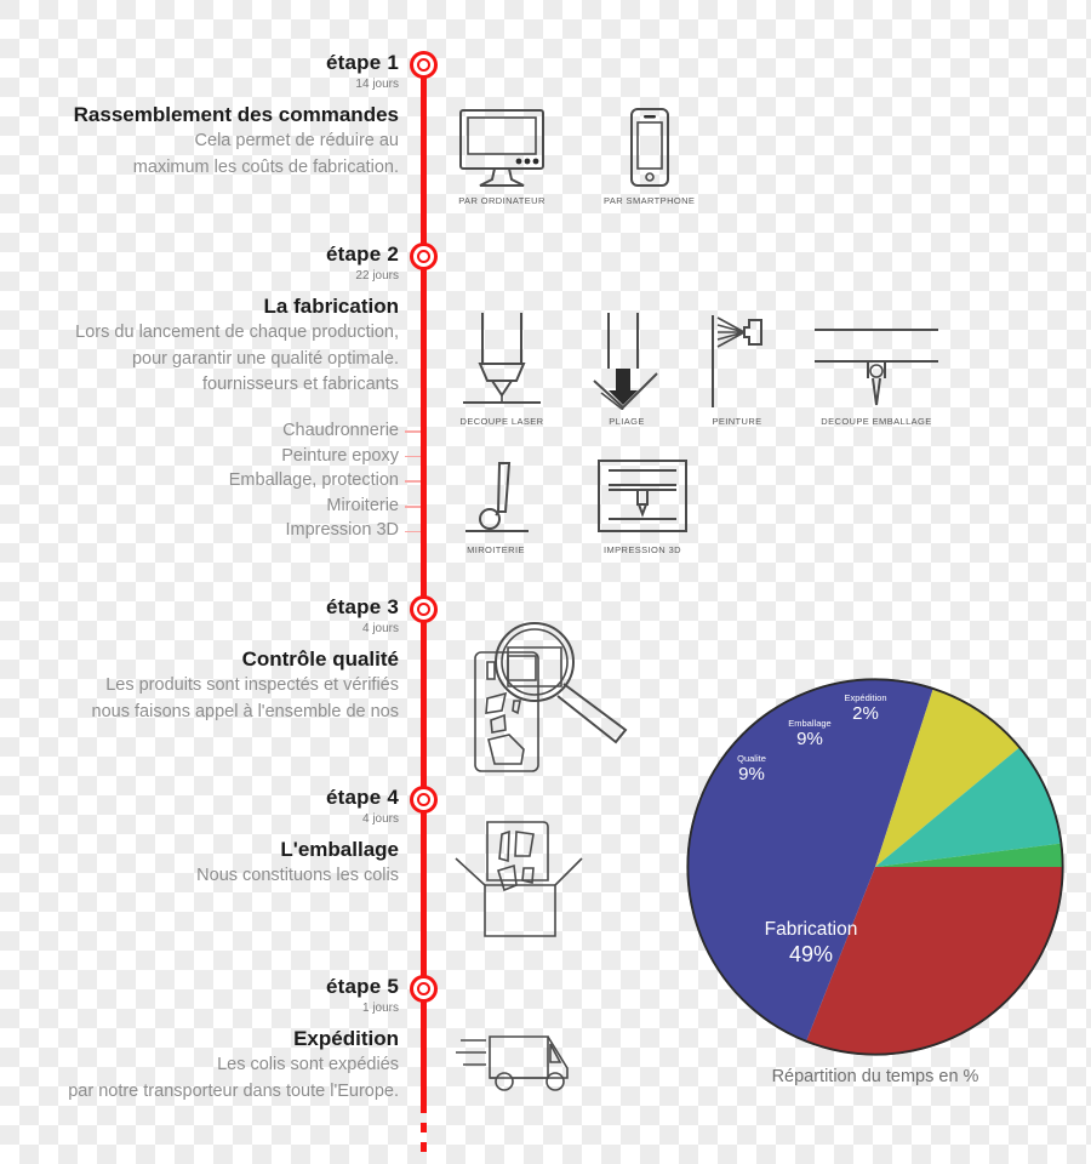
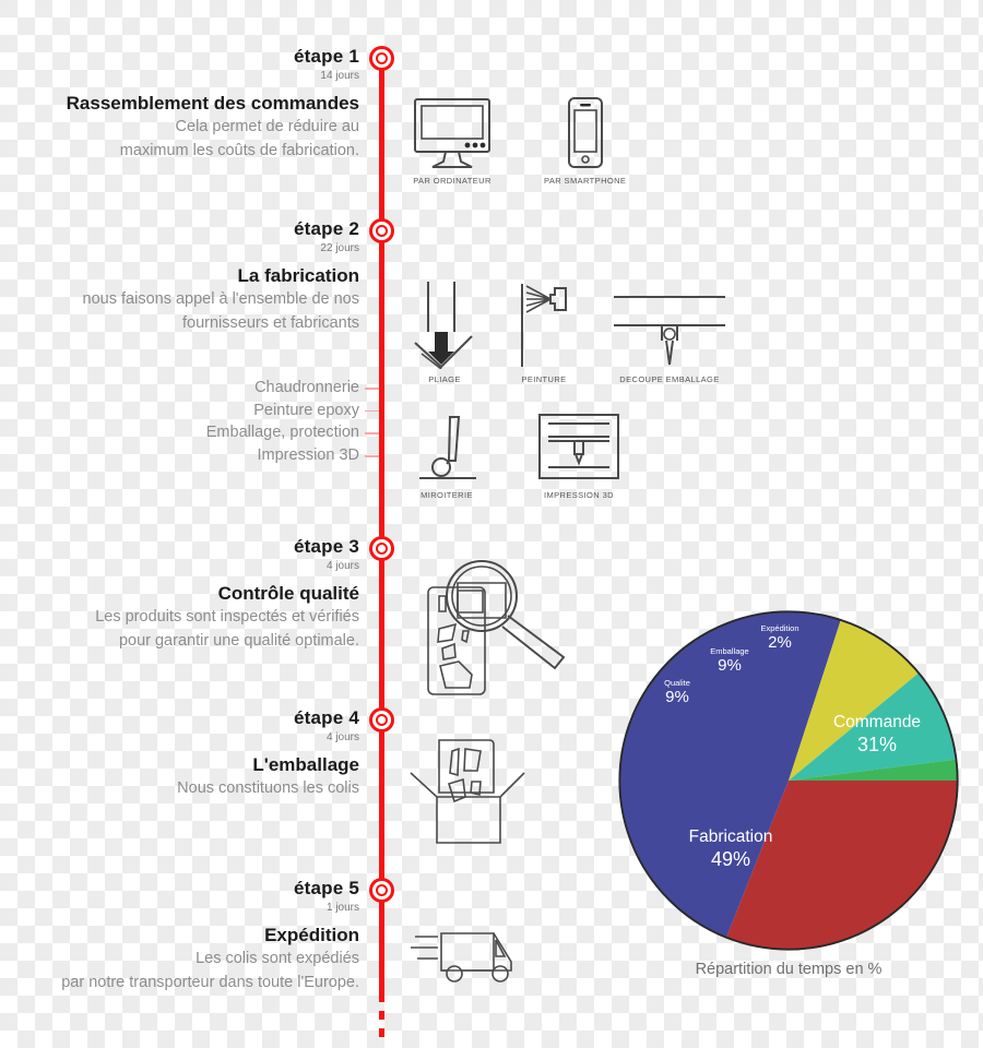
  étape 1
  14 jours
  Rassemblement des commandes
  Cela permet de réduire au
  maximum les coûts de fabrication.
  PAR ORDINATEUR
  PAR SMARTPHONE
  étape 2
  22 jours
  La fabrication
- Lors du lancement de chaque production,
- pour garantir une qualité optimale.
+ nous faisons appel à l'ensemble de nos
  fournisseurs et fabricants
  Chaudronnerie
  Peinture epoxy
  Emballage, protection
- Miroiterie
  Impression 3D
- DECOUPE LASER
  PLIAGE
  PEINTURE
  DECOUPE EMBALLAGE
  MIROITERIE
  IMPRESSION 3D
  étape 3
  4 jours
  Contrôle qualité
  Les produits sont inspectés et vérifiés
- nous faisons appel à l'ensemble de nos
+ pour garantir une qualité optimale.
  étape 4
  4 jours
  L'emballage
  Nous constituons les colis
  étape 5
  1 jours
  Expédition
  Les colis sont expédiés
  par notre transporteur dans toute l'Europe.
+ Commande
+ 31%
  Fabrication
  49%
  Qualite
  9%
  Emballage
  9%
  Expédition
  2%
  Répartition du temps en %
